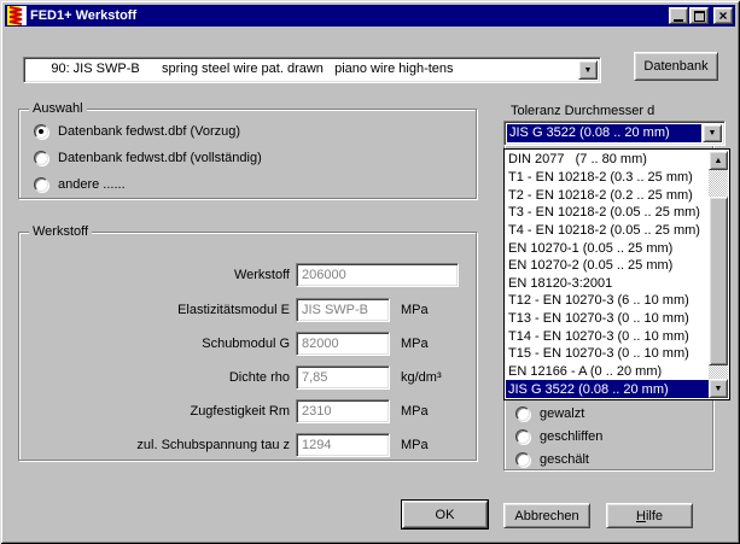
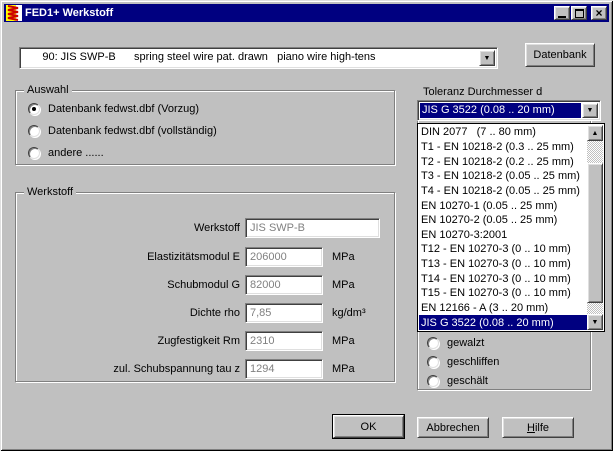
  FED1+ Werkstoff
  ×
  90: JIS SWP-B spring steel wire pat. drawn piano wire high-tens
  Datenbank
  Auswahl
  Datenbank fedwst.dbf (Vorzug)
  Datenbank fedwst.dbf (vollständig)
  andere ......
  Werkstoff
  Werkstoff
- 206000
+ JIS SWP-B
  Elastizitätsmodul E
- JIS SWP-B
+ 206000
  MPa
  Schubmodul G
  82000
  MPa
  Dichte rho
  7,85
  kg/dm³
  Zugfestigkeit Rm
  2310
  MPa
  zul. Schubspannung tau z
  1294
  MPa
  Toleranz Durchmesser d
  JIS G 3522 (0.08 .. 20 mm)
  DIN 2077 (7 .. 80 mm)
  T1 - EN 10218-2 (0.3 .. 25 mm)
  T2 - EN 10218-2 (0.2 .. 25 mm)
  T3 - EN 10218-2 (0.05 .. 25 mm)
  T4 - EN 10218-2 (0.05 .. 25 mm)
  EN 10270-1 (0.05 .. 25 mm)
  EN 10270-2 (0.05 .. 25 mm)
- EN 18120-3:2001
+ EN 10270-3:2001
- T12 - EN 10270-3 (6 .. 10 mm)
+ T12 - EN 10270-3 (0 .. 10 mm)
  T13 - EN 10270-3 (0 .. 10 mm)
  T14 - EN 10270-3 (0 .. 10 mm)
  T15 - EN 10270-3 (0 .. 10 mm)
- EN 12166 - A (0 .. 20 mm)
+ EN 12166 - A (3 .. 20 mm)
  JIS G 3522 (0.08 .. 20 mm)
  gewalzt
  geschliffen
  geschält
  OK
  Abbrechen
  H
  ilfe
